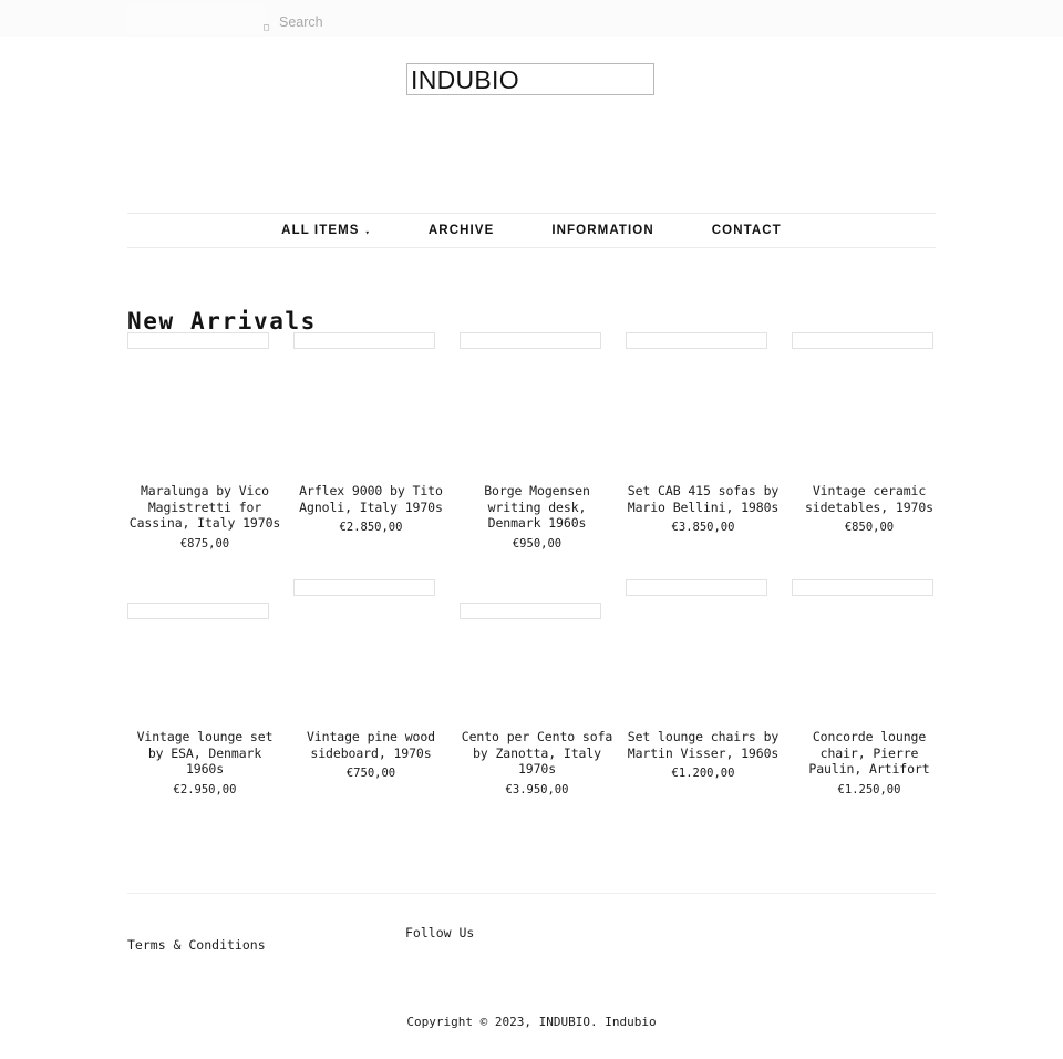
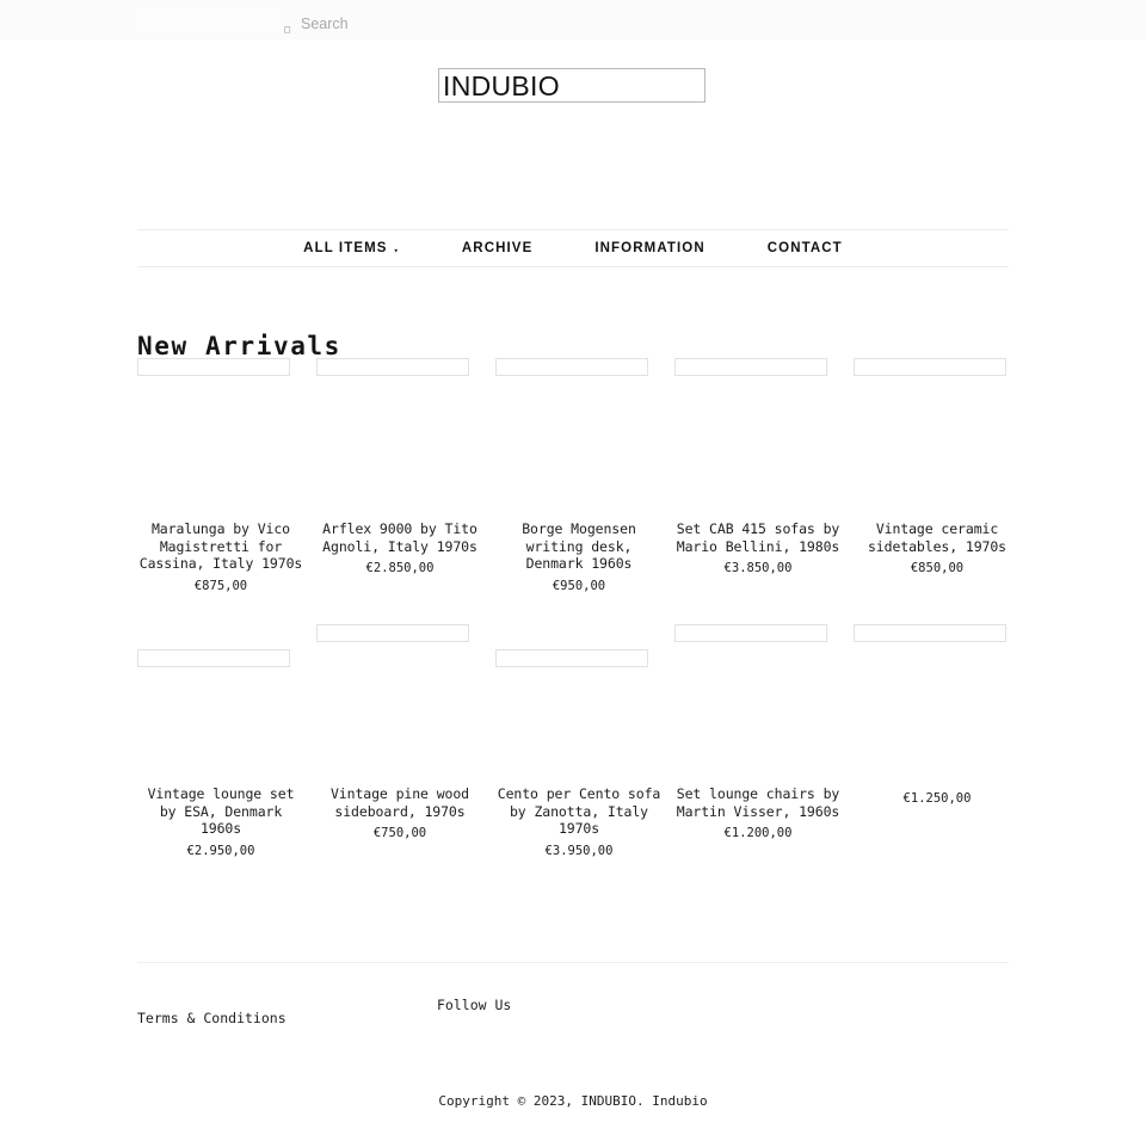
  □
  Search
  INDUBIO
  ALL ITEMS
  ▾
  ARCHIVE
  INFORMATION
  CONTACT
  New Arrivals
  Maralunga by Vico Magistretti for Cassina, Italy 1970s
  €875,00
  Arflex 9000 by Tito Agnoli, Italy 1970s
  €2.850,00
  Borge Mogensen writing desk, Denmark 1960s
  €950,00
  Set CAB 415 sofas by Mario Bellini, 1980s
  €3.850,00
  Vintage ceramic sidetables, 1970s
  €850,00
  Vintage lounge set by ESA, Denmark 1960s
  €2.950,00
  Vintage pine wood sideboard, 1970s
  €750,00
  Cento per Cento sofa by Zanotta, Italy 1970s
  €3.950,00
  Set lounge chairs by Martin Visser, 1960s
  €1.200,00
- Concorde lounge chair, Pierre Paulin, Artifort
  €1.250,00
  Terms & Conditions
  Follow Us
  Copyright © 2023, INDUBIO. Indubio
